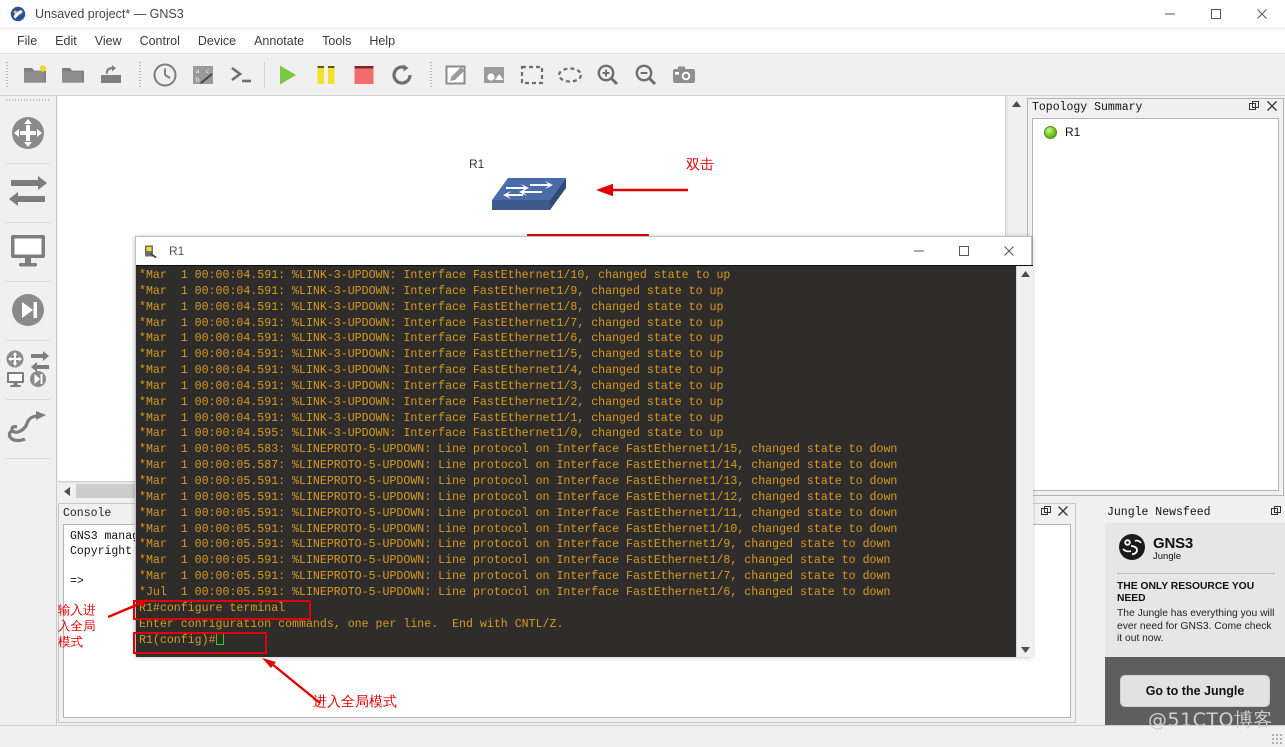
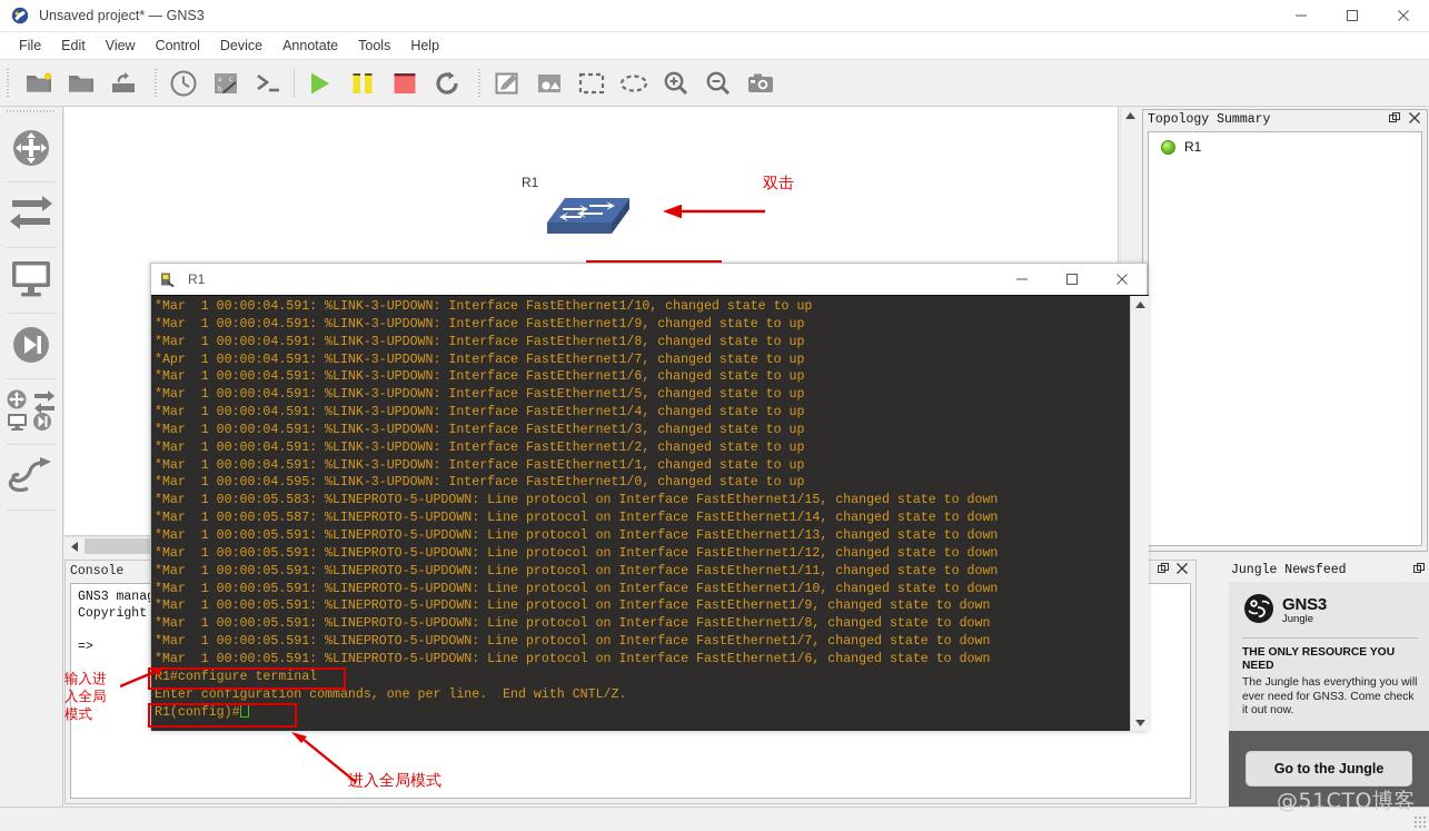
  Unsaved project* — GNS3
  File
  Edit
  View
  Control
  Device
  Annotate
  Tools
  Help
  a
  c
  b
  R1
  双击
  Console
  =>
  Topology Summary
  R1
  Jungle Newsfeed
  GNS3
  Jungle
  THE ONLY RESOURCE YOU NEED
  The Jungle has everything you will ever need for GNS3. Come check it out now.
  Go to the Jungle
  R1
  *Mar 1 00:00:04.591: %LINK-3-UPDOWN: Interface FastEthernet1/10, changed state to up
  *Mar 1 00:00:04.591: %LINK-3-UPDOWN: Interface FastEthernet1/9, changed state to up
  *Mar 1 00:00:04.591: %LINK-3-UPDOWN: Interface FastEthernet1/8, changed state to up
- *Mar 1 00:00:04.591: %LINK-3-UPDOWN: Interface FastEthernet1/7, changed state to up
+ *Apr 1 00:00:04.591: %LINK-3-UPDOWN: Interface FastEthernet1/7, changed state to up
  *Mar 1 00:00:04.591: %LINK-3-UPDOWN: Interface FastEthernet1/6, changed state to up
  *Mar 1 00:00:04.591: %LINK-3-UPDOWN: Interface FastEthernet1/5, changed state to up
  *Mar 1 00:00:04.591: %LINK-3-UPDOWN: Interface FastEthernet1/4, changed state to up
  *Mar 1 00:00:04.591: %LINK-3-UPDOWN: Interface FastEthernet1/3, changed state to up
  *Mar 1 00:00:04.591: %LINK-3-UPDOWN: Interface FastEthernet1/2, changed state to up
  *Mar 1 00:00:04.591: %LINK-3-UPDOWN: Interface FastEthernet1/1, changed state to up
  *Mar 1 00:00:04.595: %LINK-3-UPDOWN: Interface FastEthernet1/0, changed state to up
  *Mar 1 00:00:05.583: %LINEPROTO-5-UPDOWN: Line protocol on Interface FastEthernet1/15, changed state to down
  *Mar 1 00:00:05.587: %LINEPROTO-5-UPDOWN: Line protocol on Interface FastEthernet1/14, changed state to down
  *Mar 1 00:00:05.591: %LINEPROTO-5-UPDOWN: Line protocol on Interface FastEthernet1/13, changed state to down
  *Mar 1 00:00:05.591: %LINEPROTO-5-UPDOWN: Line protocol on Interface FastEthernet1/12, changed state to down
  *Mar 1 00:00:05.591: %LINEPROTO-5-UPDOWN: Line protocol on Interface FastEthernet1/11, changed state to down
  *Mar 1 00:00:05.591: %LINEPROTO-5-UPDOWN: Line protocol on Interface FastEthernet1/10, changed state to down
  *Mar 1 00:00:05.591: %LINEPROTO-5-UPDOWN: Line protocol on Interface FastEthernet1/9, changed state to down
  *Mar 1 00:00:05.591: %LINEPROTO-5-UPDOWN: Line protocol on Interface FastEthernet1/8, changed state to down
  *Mar 1 00:00:05.591: %LINEPROTO-5-UPDOWN: Line protocol on Interface FastEthernet1/7, changed state to down
- *Jul 1 00:00:05.591: %LINEPROTO-5-UPDOWN: Line protocol on Interface FastEthernet1/6, changed state to down
+ *Mar 1 00:00:05.591: %LINEPROTO-5-UPDOWN: Line protocol on Interface FastEthernet1/6, changed state to down
  R1#configure terminal
  Enter configuration commands, one per line. End with CNTL/Z.
  R1(config)#
  输入进
  入全局
  模式
  进入全局模式
  @51CTO博客
